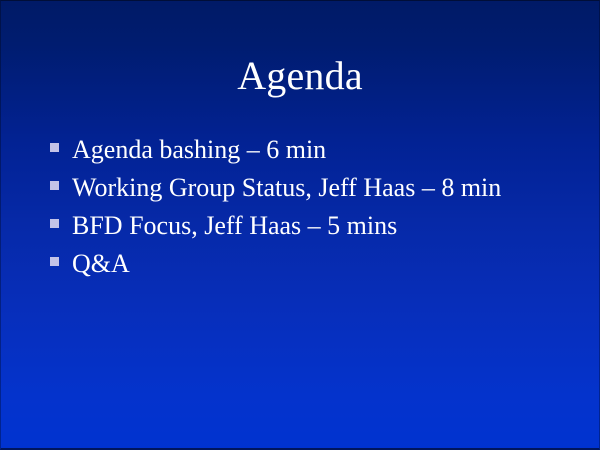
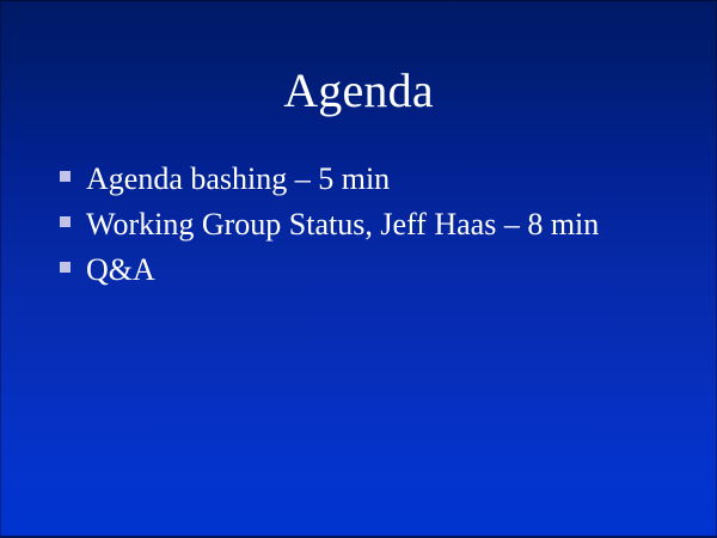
  Agenda
- Agenda bashing – 6 min
+ Agenda bashing – 5 min
  Working Group Status, Jeff Haas – 8 min
- BFD Focus, Jeff Haas – 5 mins
  Q&A
